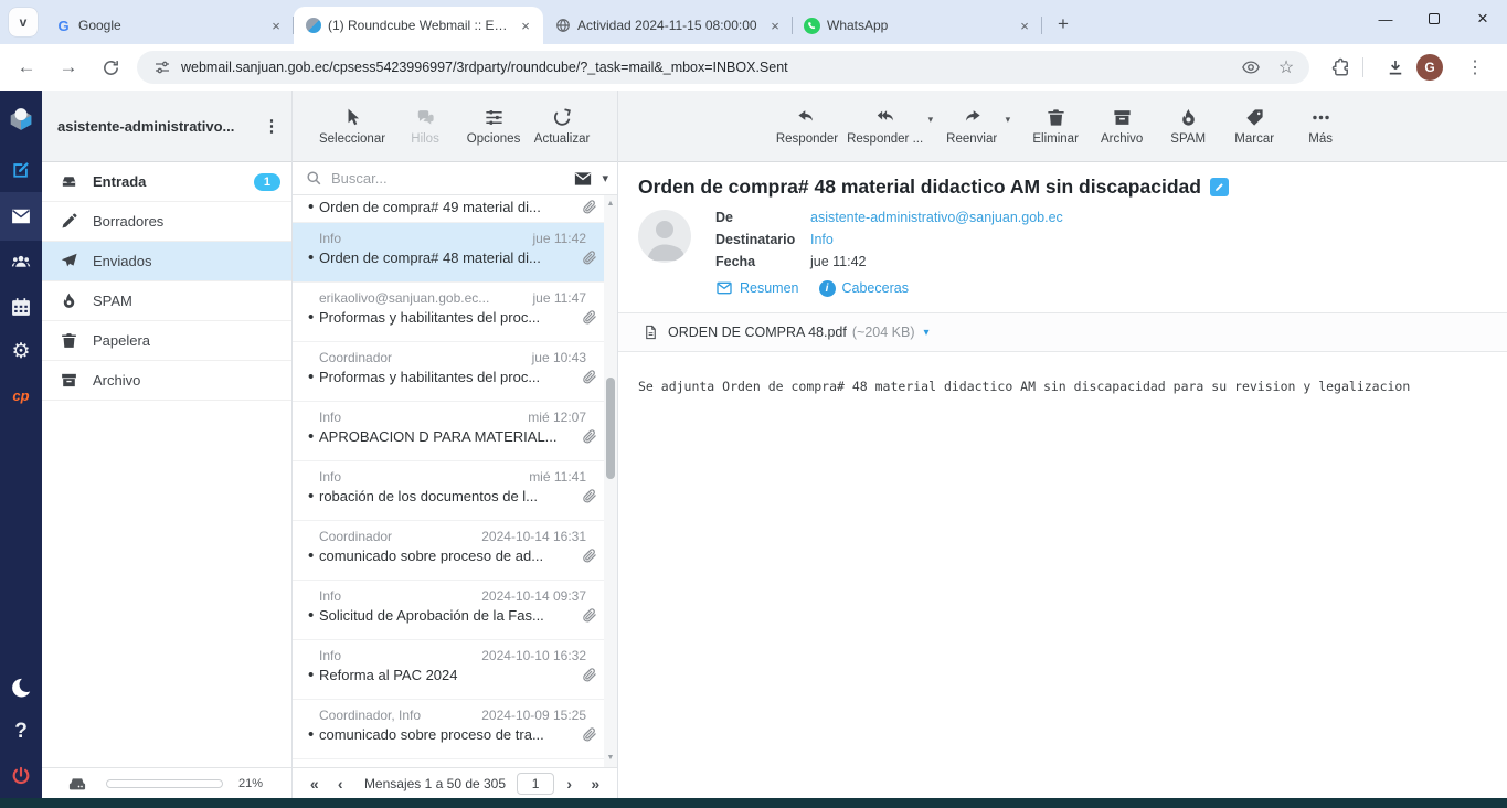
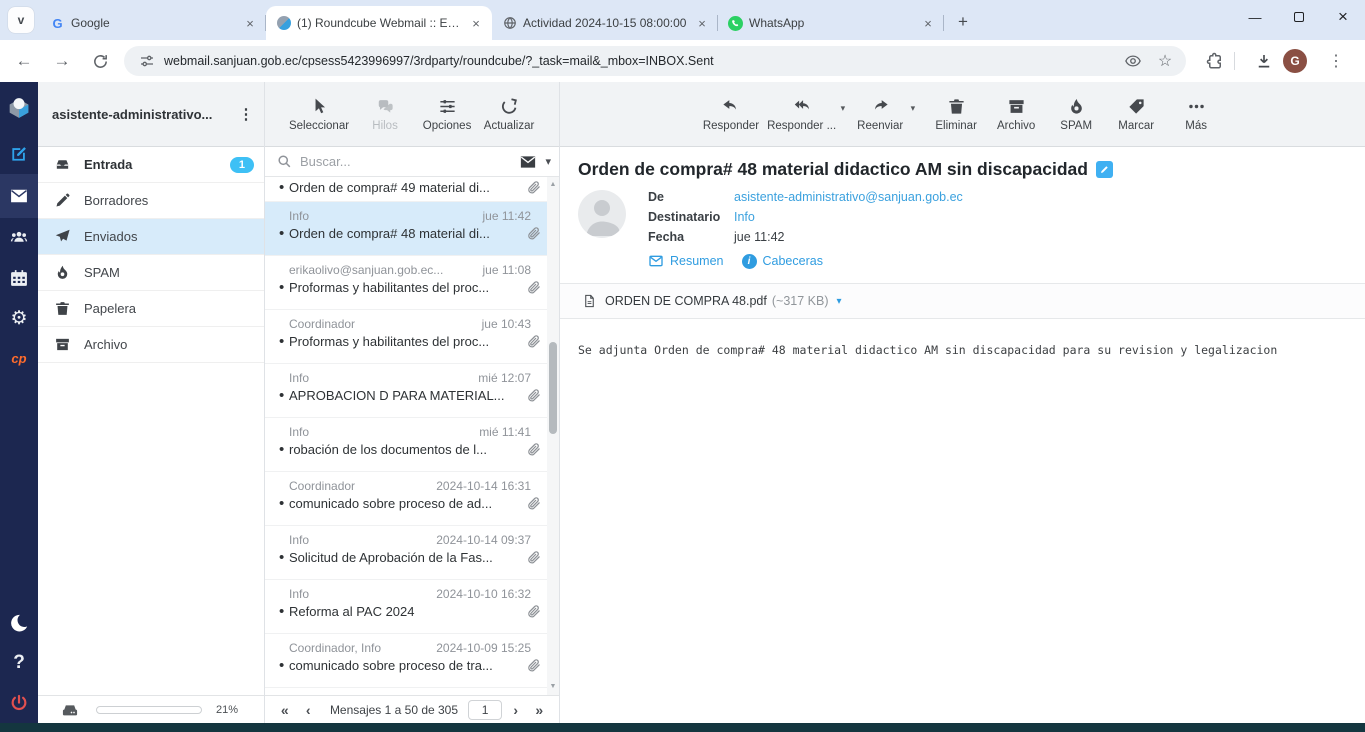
  v
  G
  Google
  ×
  (1) Roundcube Webmail :: Envi
  ×
- Actividad 2024-11-15 08:00:00
+ Actividad 2024-10-15 08:00:00
  ×
  WhatsApp
  ×
  +
  —
  ×
  ←
  →
  webmail.sanjuan.gob.ec/cpsess5423996997/3rdparty/roundcube/?_task=mail&_mbox=INBOX.Sent
  ☆
  G
  ⋮
  ⚙
  cp
  ?
  asistente-administrativo...
  ⋮
  Entrada
  1
  Borradores
  Enviados
  SPAM
  Papelera
  Archivo
  21%
  Seleccionar
  Hilos
  Opciones
  Actualizar
  Buscar...
  ▾
  •
  Orden de compra# 49 material di...
  Info
  jue 11:42
  •
  Orden de compra# 48 material di...
  erikaolivo@sanjuan.gob.ec...
- jue 11:47
+ jue 11:08
  •
  Proformas y habilitantes del proc...
  Coordinador
  jue 10:43
  •
  Proformas y habilitantes del proc...
  Info
  mié 12:07
  •
  APROBACION D PARA MATERIAL...
  Info
  mié 11:41
  •
  robación de los documentos de l...
  Coordinador
  2024-10-14 16:31
  •
  comunicado sobre proceso de ad...
  Info
  2024-10-14 09:37
  •
  Solicitud de Aprobación de la Fas...
  Info
  2024-10-10 16:32
  •
  Reforma al PAC 2024
  Coordinador, Info
  2024-10-09 15:25
  •
  comunicado sobre proceso de tra...
  «
  ‹
  Mensajes 1 a 50 de 305
  1
  ›
  »
  Responder
  Responder ...
  ▾
  Reenviar
  ▾
  Eliminar
  Archivo
  SPAM
  Marcar
  Más
  Orden de compra# 48 material didactico AM sin discapacidad
  De
  asistente-administrativo@sanjuan.gob.ec
  Destinatario
  Info
  Fecha
  jue 11:42
  Resumen
  i
  Cabeceras
  ORDEN DE COMPRA 48.pdf
- (~204 KB)
+ (~317 KB)
  ▾
  Se adjunta Orden de compra# 48 material didactico AM sin discapacidad para su revision y legalizacion
